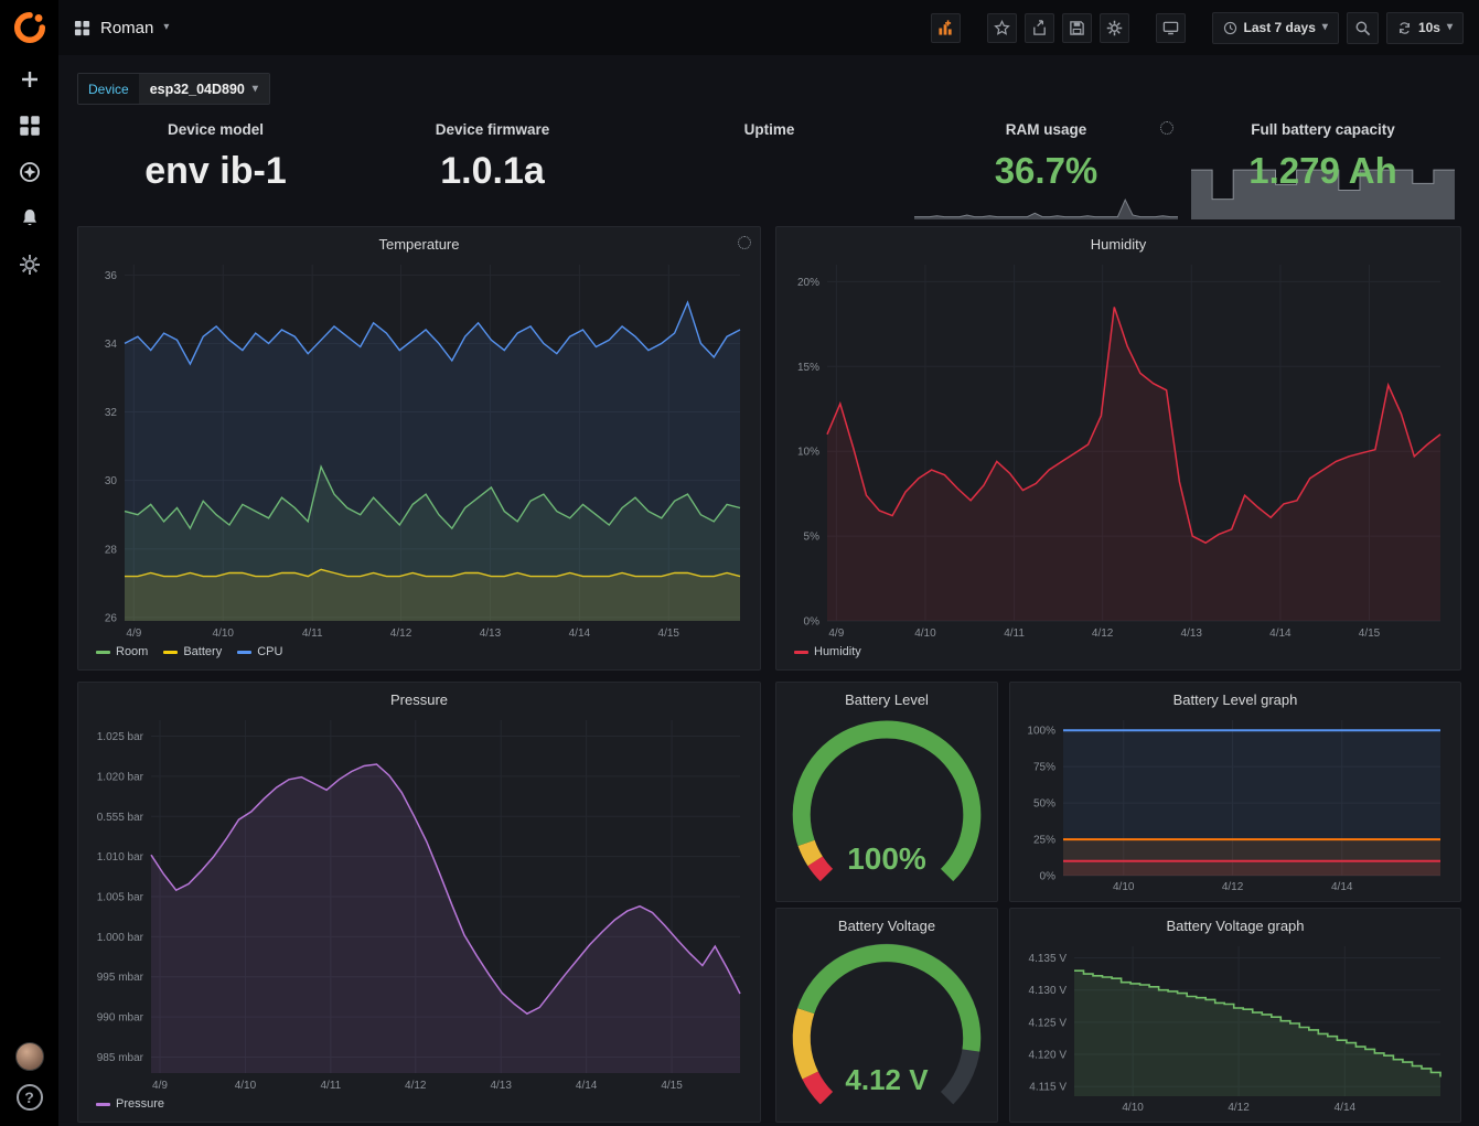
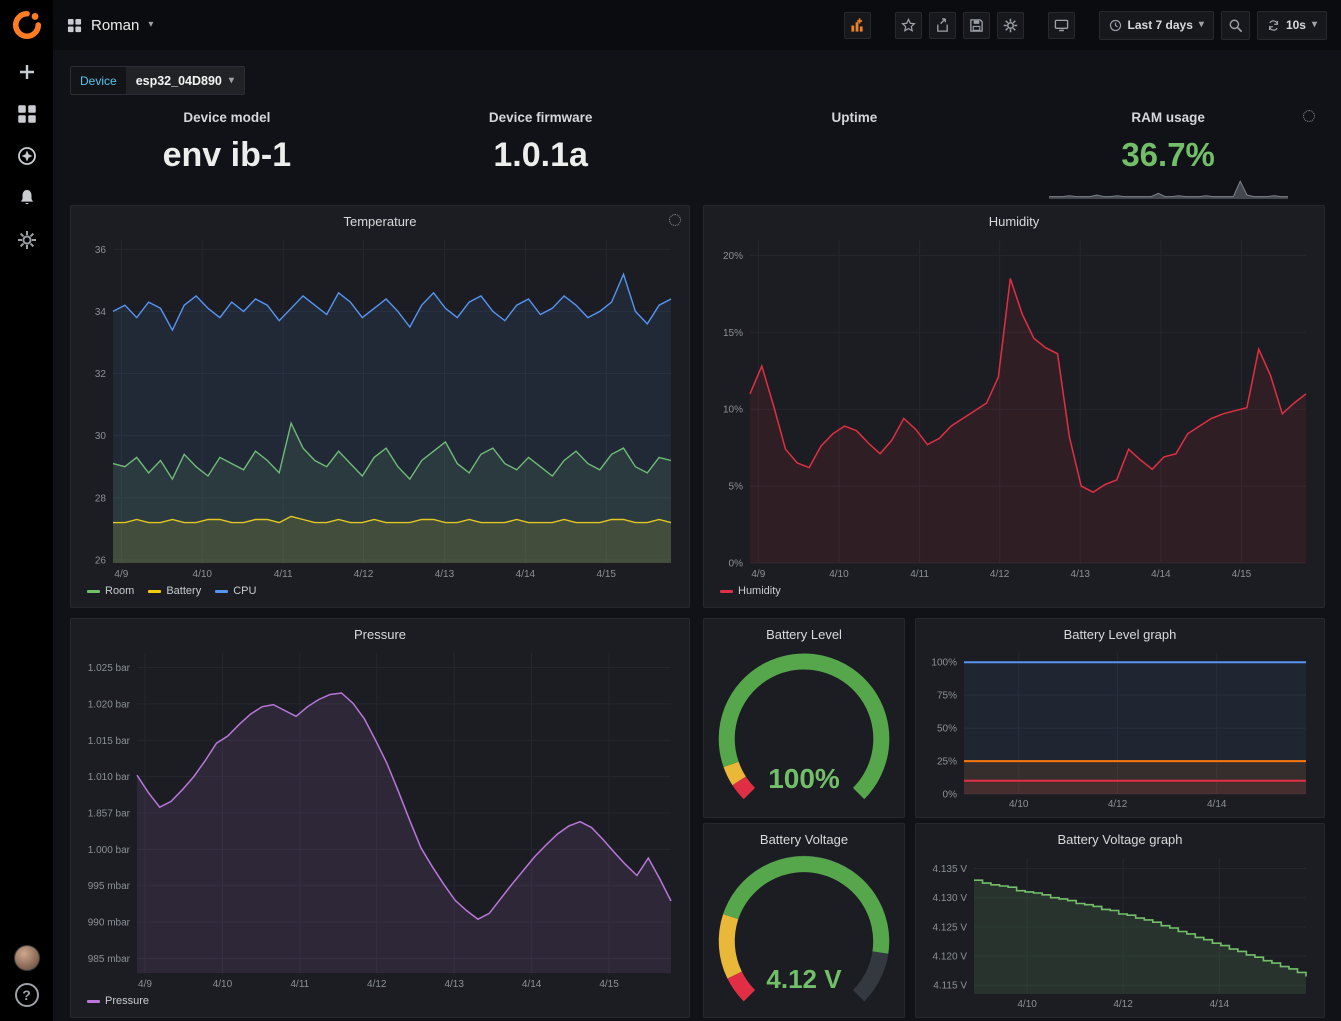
  ?
  Roman
  ▾
  Last 7 days
  ▾
  10s
  ▾
  Device
  esp32_04D890
  ▾
  Device model
  env ib-1
  Device firmware
  1.0.1a
  Uptime
  RAM usage
  36.7%
- Full battery capacity
- 1.279 Ah
  Temperature
  26
  28
  30
  32
  34
  36
  4/9
  4/10
  4/11
  4/12
  4/13
  4/14
  4/15
  Room
  Battery
  CPU
  Humidity
  0%
  5%
  10%
  15%
  20%
  4/9
  4/10
  4/11
  4/12
  4/13
  4/14
  4/15
  Humidity
  Pressure
  985 mbar
  990 mbar
  995 mbar
  1.000 bar
- 1.005 bar
+ 1.857 bar
  1.010 bar
- 0.555 bar
+ 1.015 bar
  1.020 bar
  1.025 bar
  4/9
  4/10
  4/11
  4/12
  4/13
  4/14
  4/15
  Pressure
  Battery Level
  100%
  Battery Level graph
  0%
  25%
  50%
  75%
  100%
  4/10
  4/12
  4/14
  Battery Voltage
  4.12 V
  Battery Voltage graph
  4.115 V
  4.120 V
  4.125 V
  4.130 V
  4.135 V
  4/10
  4/12
  4/14
